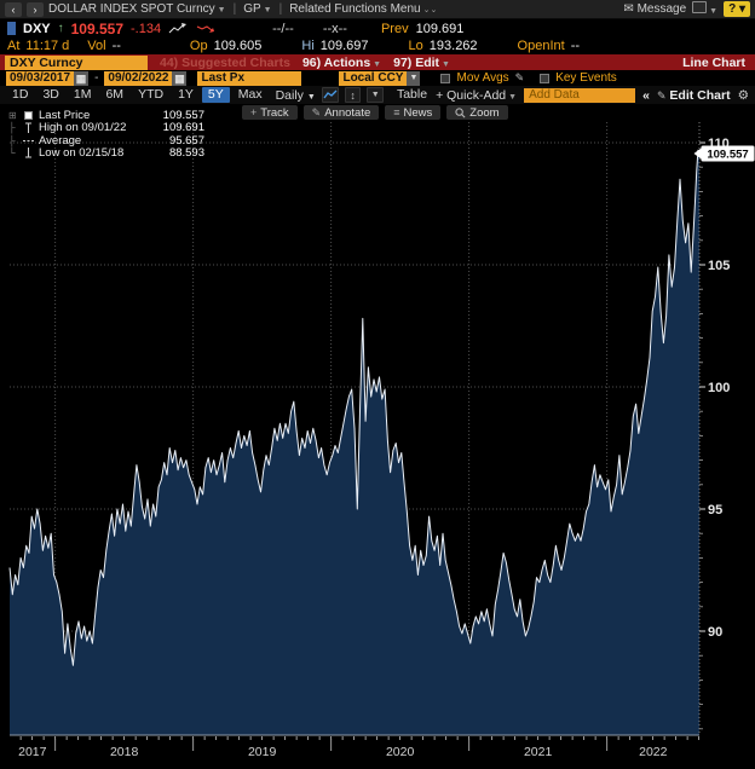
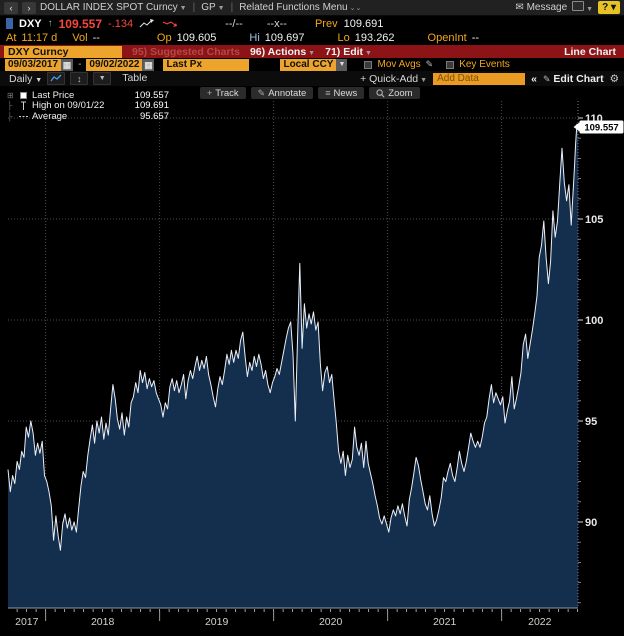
  ‹
  ›
  DOLLAR INDEX SPOT Curncy
  |
  |
  Related Functions Menu
  ✉ Message
  ? ▾
  DXY
  ↑
  109.557
  -.134
  --/--
  --x--
  Prev
  109.691
  At
  11:17 d
  Vol
  --
  Op
  109.605
  Hi
  109.697
  Lo
  193.262
  OpenInt
  --
  DXY Curncy
- 44) Suggested Charts
+ 95) Suggested Charts
  96) Actions
- 97) Edit
+ 71) Edit
  Line Chart
  09/03/2017
  ▦
  -
  09/02/2022
  ▦
  Last Px
  Local CCY
  Mov Avgs
  ✎
  Key Events
- 1D
- 3D
- 1M
- 6M
- YTD
- 1Y
- 5Y
- Max
  Daily
  ↕
  Table
  + Quick-Add
  Add Data
  «
  ✎ Edit Chart
  ⚙
  +
  Track
  ✎
  Annotate
  ≡
  News
  Zoom
  ⊞
  Last Price
  109.557
  ├
  High on 09/01/22
  109.691
  ├
  Average
  95.657
- └
- Low on 02/15/18
- 88.593
  2017
  2018
  2019
  2020
  2021
  2022
  90
  95
  100
  105
  110
  109.557
